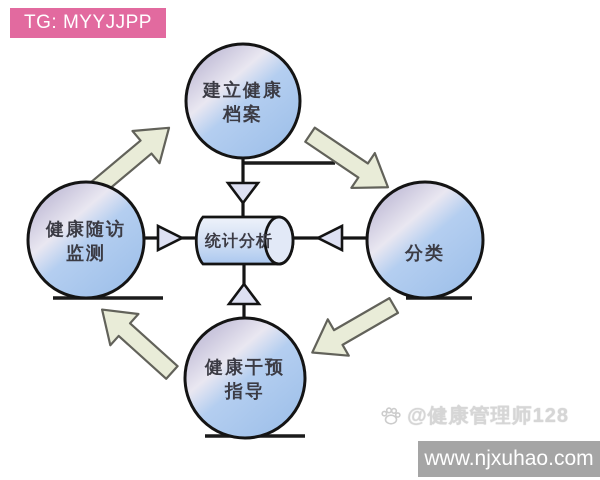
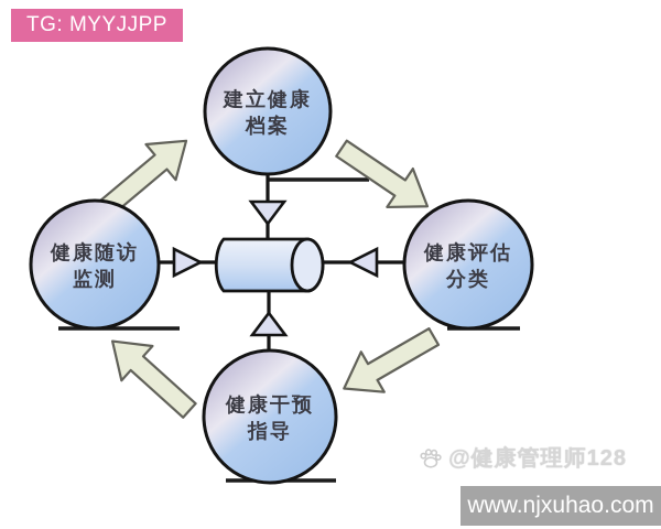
  TG: MYYJJPP
  建立健康
  档案
  健康随访
  监测
+ 健康评估
  分类
  健康干预
  指导
- 统计分析
  @健康管理师128
  www.njxuhao.com
